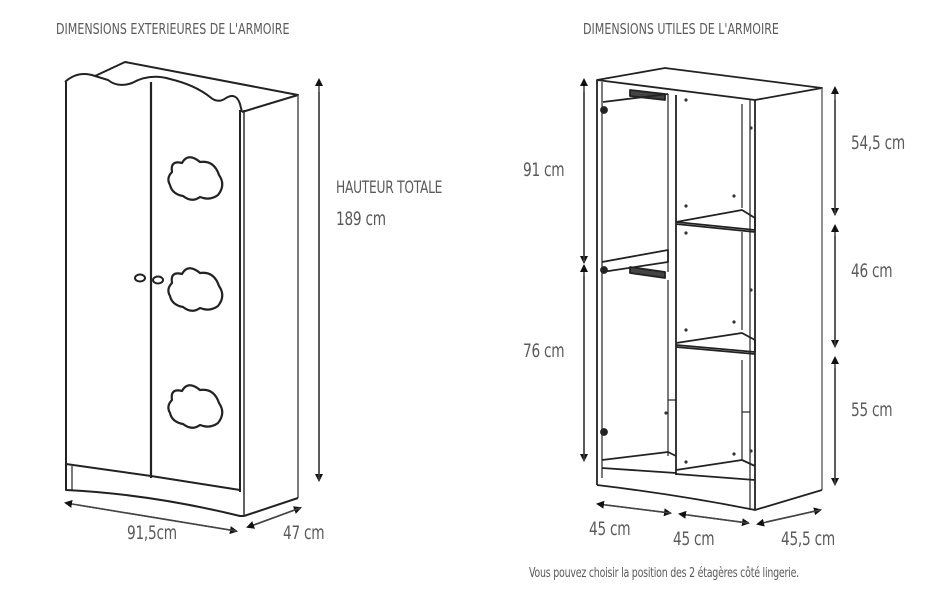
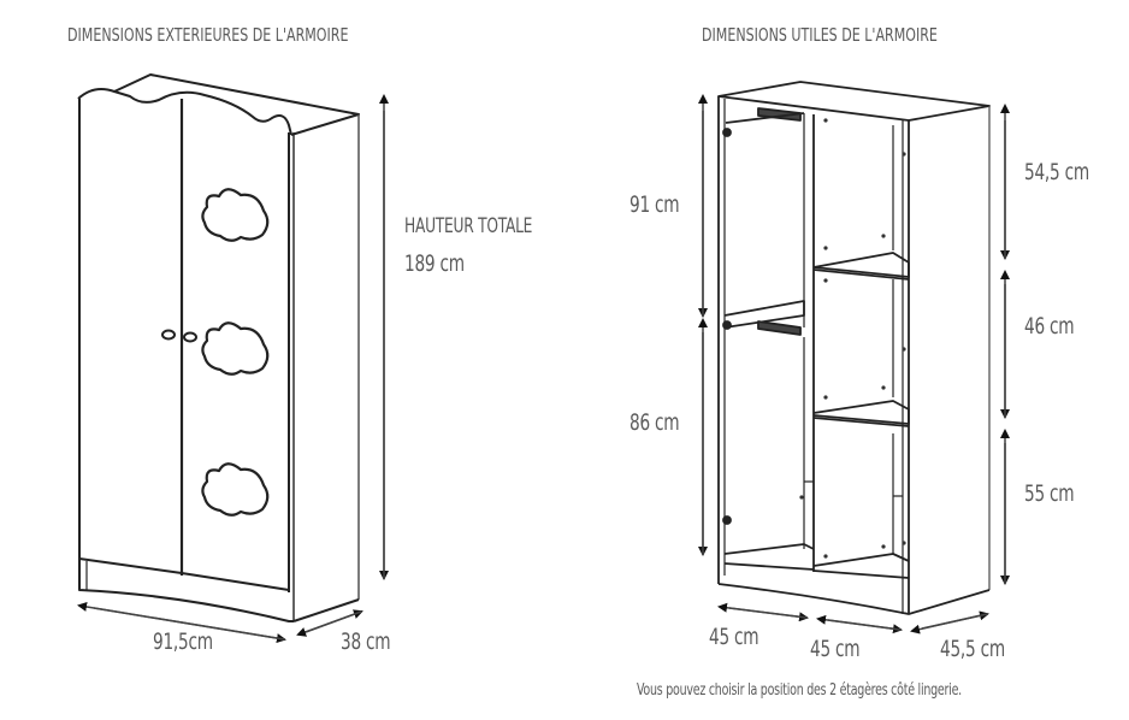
  DIMENSIONS EXTERIEURES DE L'ARMOIRE
  DIMENSIONS UTILES DE L'ARMOIRE
  HAUTEUR TOTALE
  189 cm
  91,5cm
- 47 cm
+ 38 cm
  91 cm
- 76 cm
+ 86 cm
  54,5 cm
  46 cm
  55 cm
  45 cm
  45 cm
  45,5 cm
  Vous pouvez choisir la position des 2 étagères côté lingerie.
